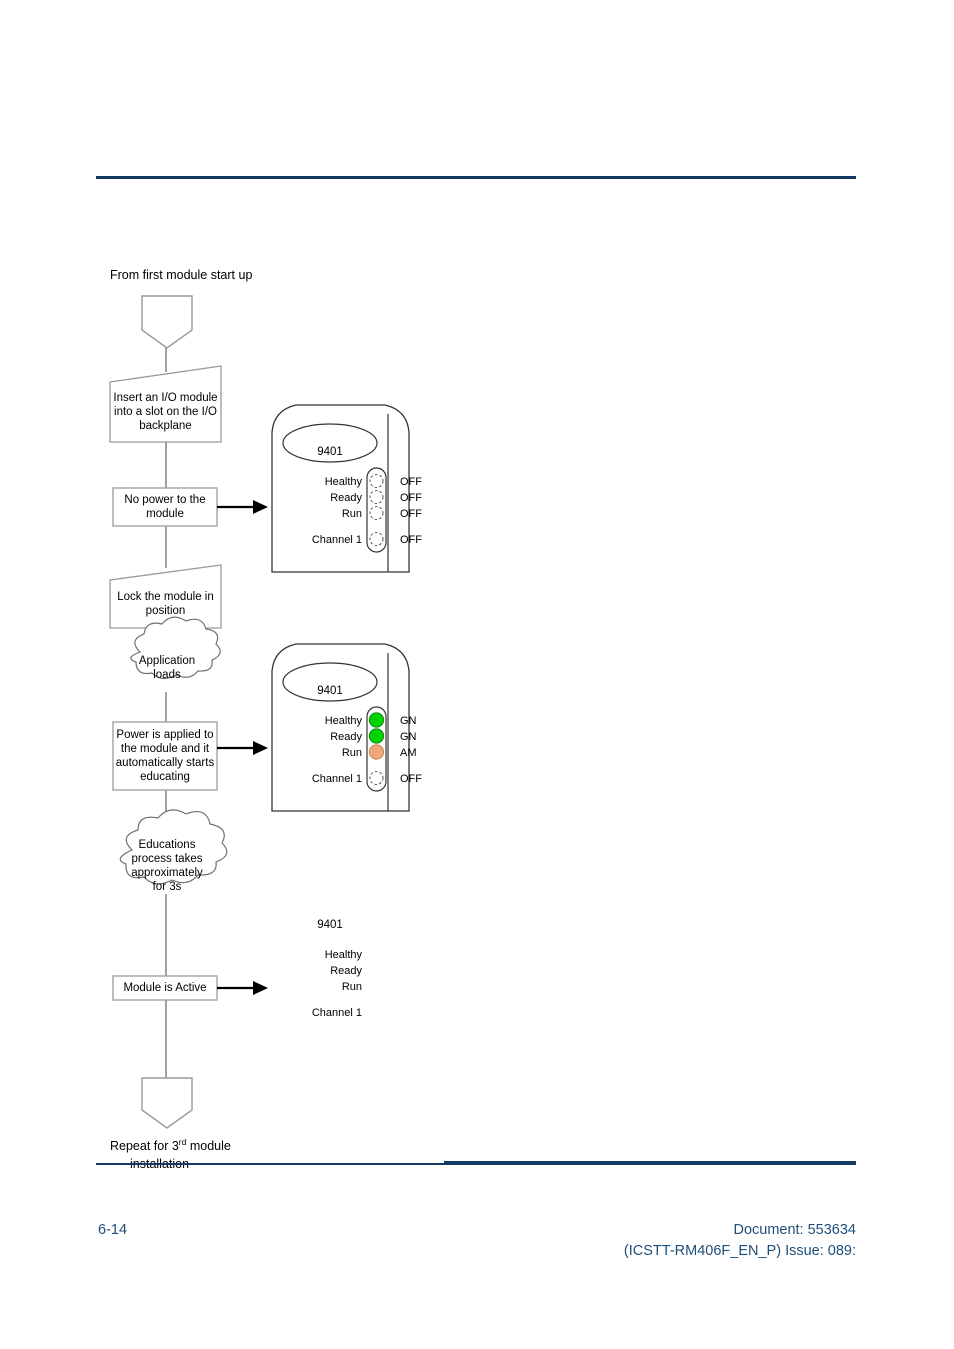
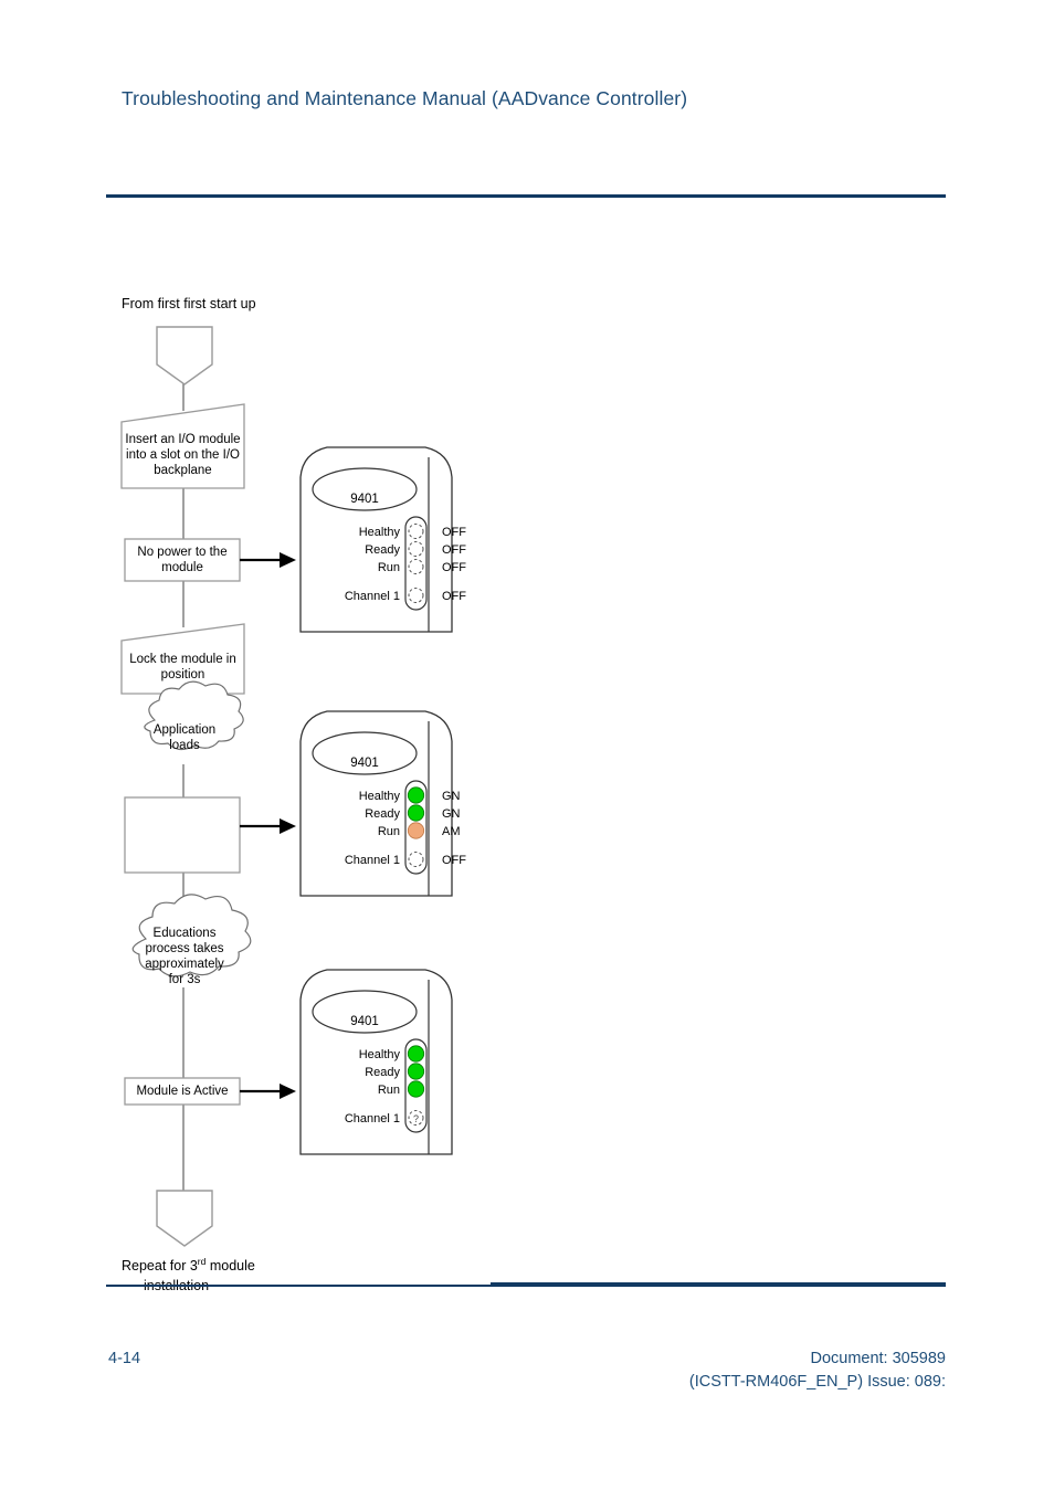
+ Troubleshooting and Maintenance Manual (AADvance Controller)
+ ?
- From first module start up
+ From first first start up
  Insert an I/O module
  into a slot on the I/O
  backplane
  No power to the
  module
  Lock the module in
  position
  Application
  loads
- Power is applied to
- the module and it
- automatically starts
- educating
  Educations
  process takes
  approximately
  for 3s
  Module is Active
  Repeat for 3rd module
  9401
  Healthy
  Ready
  Run
  Channel 1
  OFF
  OFF
  OFF
  OFF
  9401
  Healthy
  Ready
  Run
  Channel 1
  GN
  GN
  AM
  OFF
  9401
  Healthy
  Ready
  Run
  Channel 1
- 6-14
+ 4-14
- Document: 553634
+ Document: 305989
  (ICSTT-RM406F_EN_P) Issue: 089:
